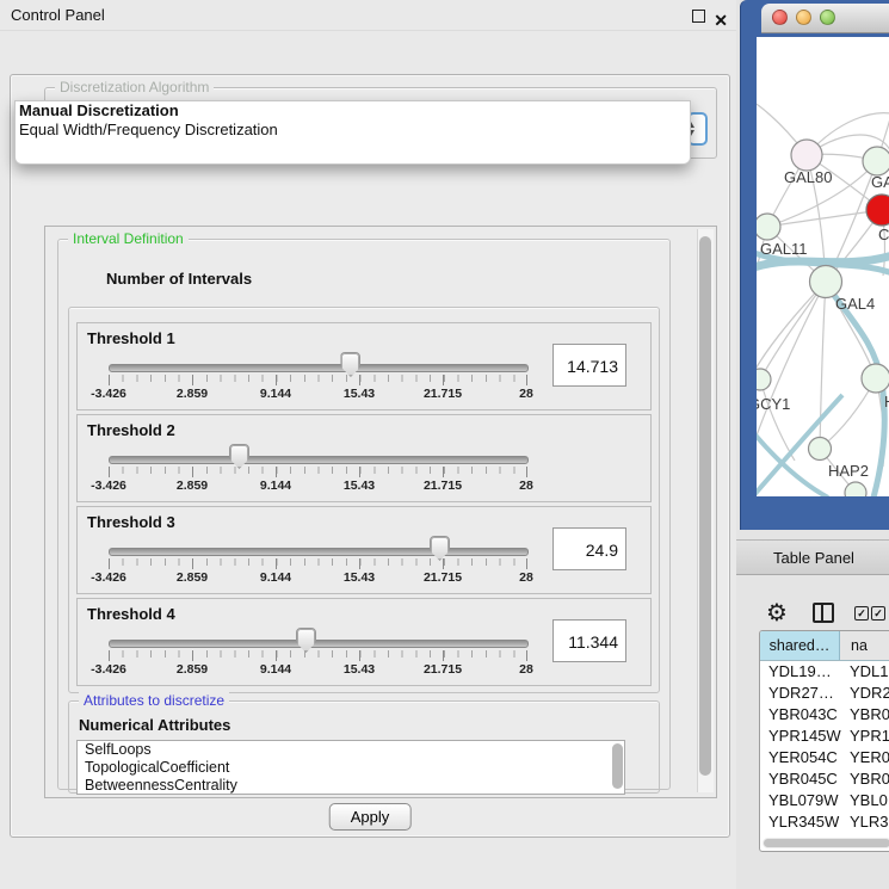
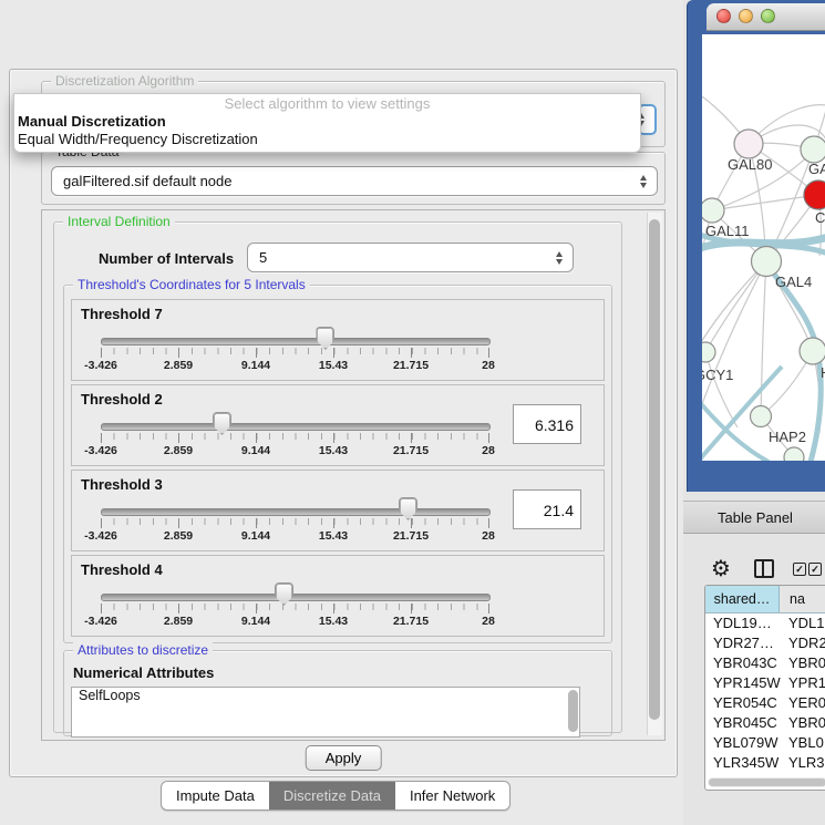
- Control Panel
- ✕
  Discretization Algorithm
+ galFiltered.sif default node
  Interval Definition
  Number of Intervals
+ 5
+ Threshold's Coordinates for 5 Intervals
- Threshold 1
+ Threshold 7
  -3.426
  2.859
  9.144
  15.43
  21.715
  28
- 14.713
  Threshold 2
  -3.426
  2.859
  9.144
  15.43
  21.715
  28
+ 6.316
  Threshold 3
  -3.426
  2.859
  9.144
  15.43
  21.715
  28
- 24.9
+ 21.4
  Threshold 4
  -3.426
  2.859
  9.144
  21.715
  15.43
  28
- 11.344
  Attributes to discretize
  Numerical Attributes
  SelfLoops
- TopologicalCoefficient
- BetweennessCentrality
  Apply
+ Impute Data
+ Discretize Data
+ Infer Network
+ Select algorithm to view settings
  Manual Discretization
  Equal Width/Frequency Discretization
  GAL80
  GA
  C
  GAL11
  GAL4
  CY1
  HAP2
  Table Panel
  ⚙
  ✓
  ✓
  shared…
  na
  YDL19…
  YDL1
  YDR27…
  YDR2
  YBR043C
  YBR0
  YPR145W
  YPR1
  YER054C
  YER0
  YBR045C
  YBR0
  YBL079W
  YBL0
  YLR345W
  YLR3
